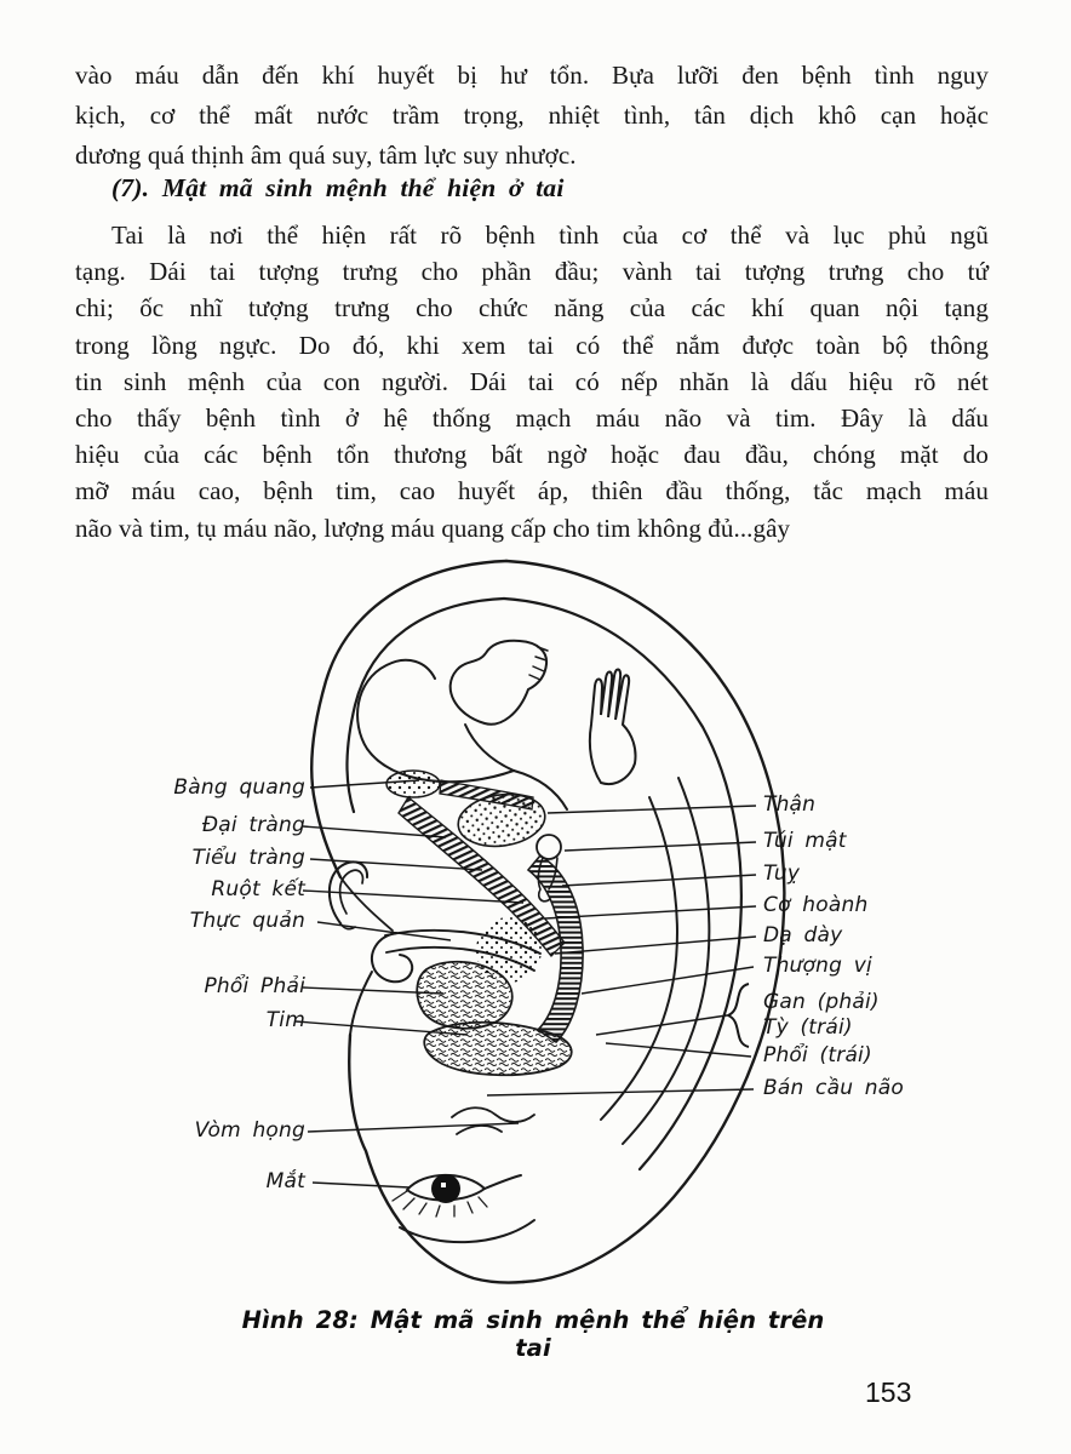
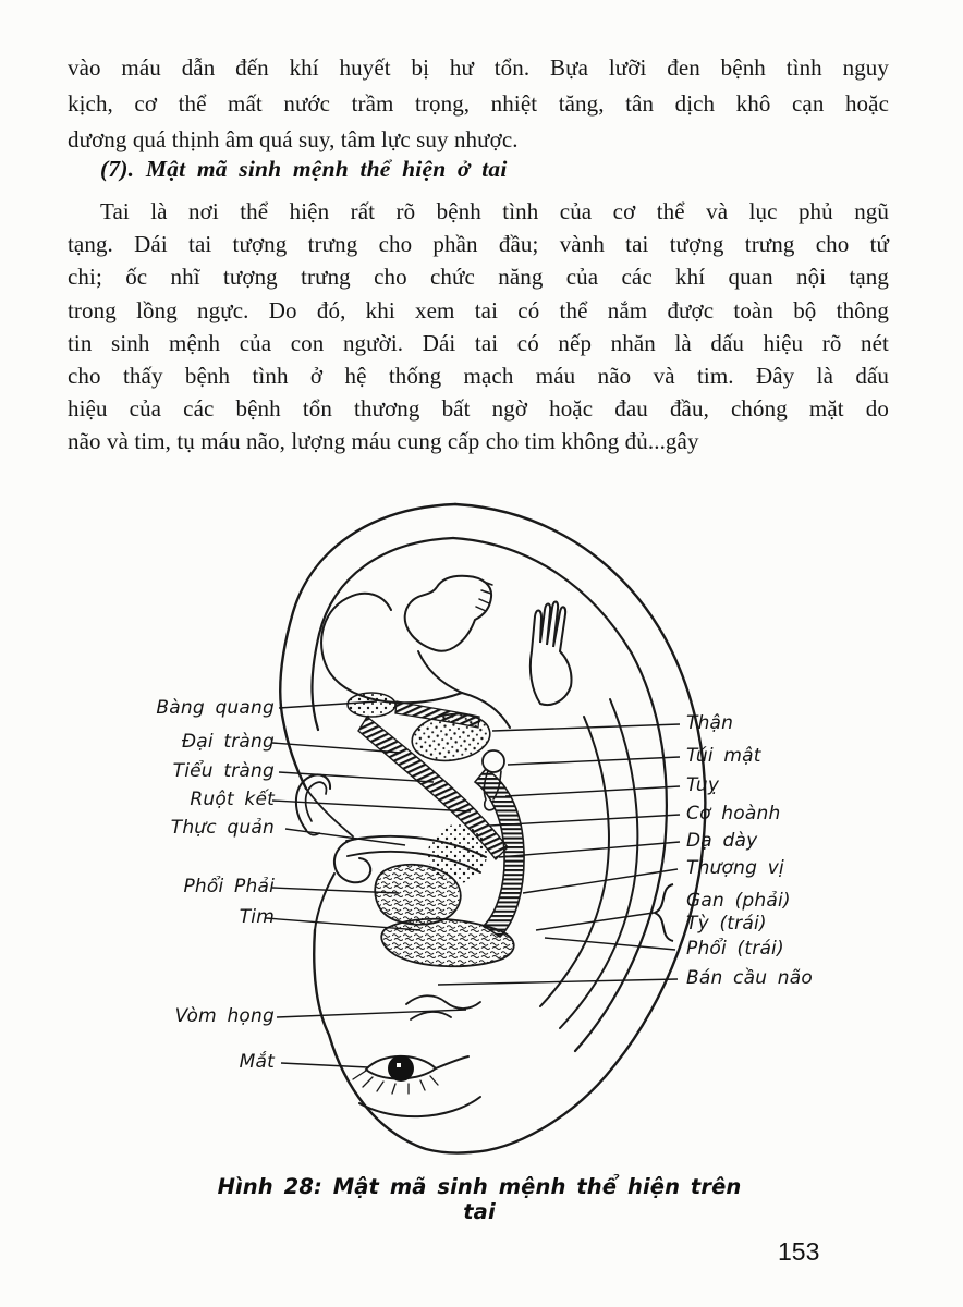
  vào máu dẫn đến khí huyết bị hư tổn. Bựa lưỡi đen bệnh tình nguy
- kịch, cơ thể mất nước trầm trọng, nhiệt tình, tân dịch khô cạn hoặc
+ kịch, cơ thể mất nước trầm trọng, nhiệt tăng, tân dịch khô cạn hoặc
  dương quá thịnh âm quá suy, tâm lực suy nhược.
  (7). Mật mã sinh mệnh thể hiện ở tai
  Tai là nơi thể hiện rất rõ bệnh tình của cơ thể và lục phủ ngũ
  tạng. Dái tai tượng trưng cho phần đầu; vành tai tượng trưng cho tứ
  chi; ốc nhĩ tượng trưng cho chức năng của các khí quan nội tạng
  trong lồng ngực. Do đó, khi xem tai có thể nắm được toàn bộ thông
  tin sinh mệnh của con người. Dái tai có nếp nhăn là dấu hiệu rõ nét
  cho thấy bệnh tình ở hệ thống mạch máu não và tim. Đây là dấu
  hiệu của các bệnh tổn thương bất ngờ hoặc đau đầu, chóng mặt do
- mỡ máu cao, bệnh tim, cao huyết áp, thiên đầu thống, tắc mạch máu
- não và tim, tụ máu não, lượng máu quang cấp cho tim không đủ...gây
+ não và tim, tụ máu não, lượng máu cung cấp cho tim không đủ...gây
  Bàng quang
  Đại tràng
  Tiểu tràng
  Ruột kết
  Thực quản
  Phổi Phải
  Tim
  Vòm họng
  Mắt
  Thận
  Túi mật
  Tuỵ
  Cơ hoành
  Dạ dày
  Thượng vị
  Gan (phải)
  Tỳ (trái)
  Phổi (trái)
  Bán cầu não
  Hình 28: Mật mã sinh mệnh thể hiện trên tai
  153
